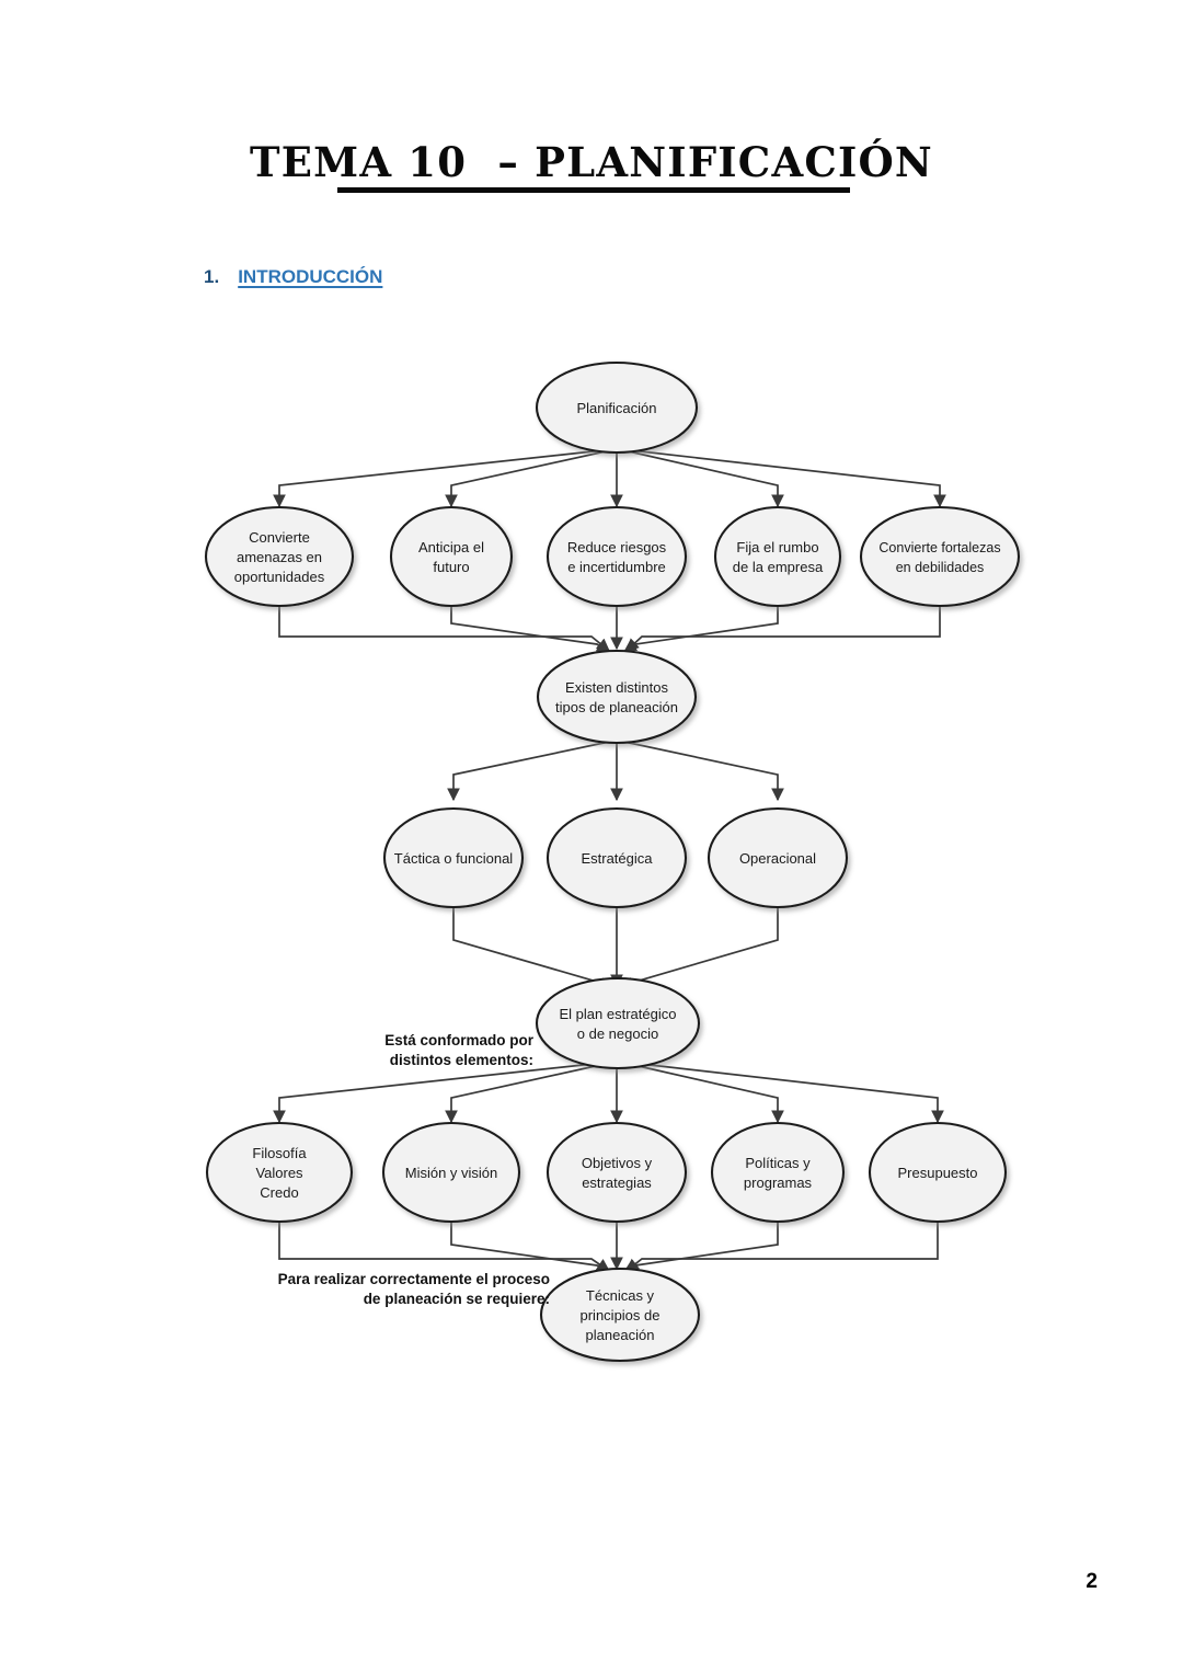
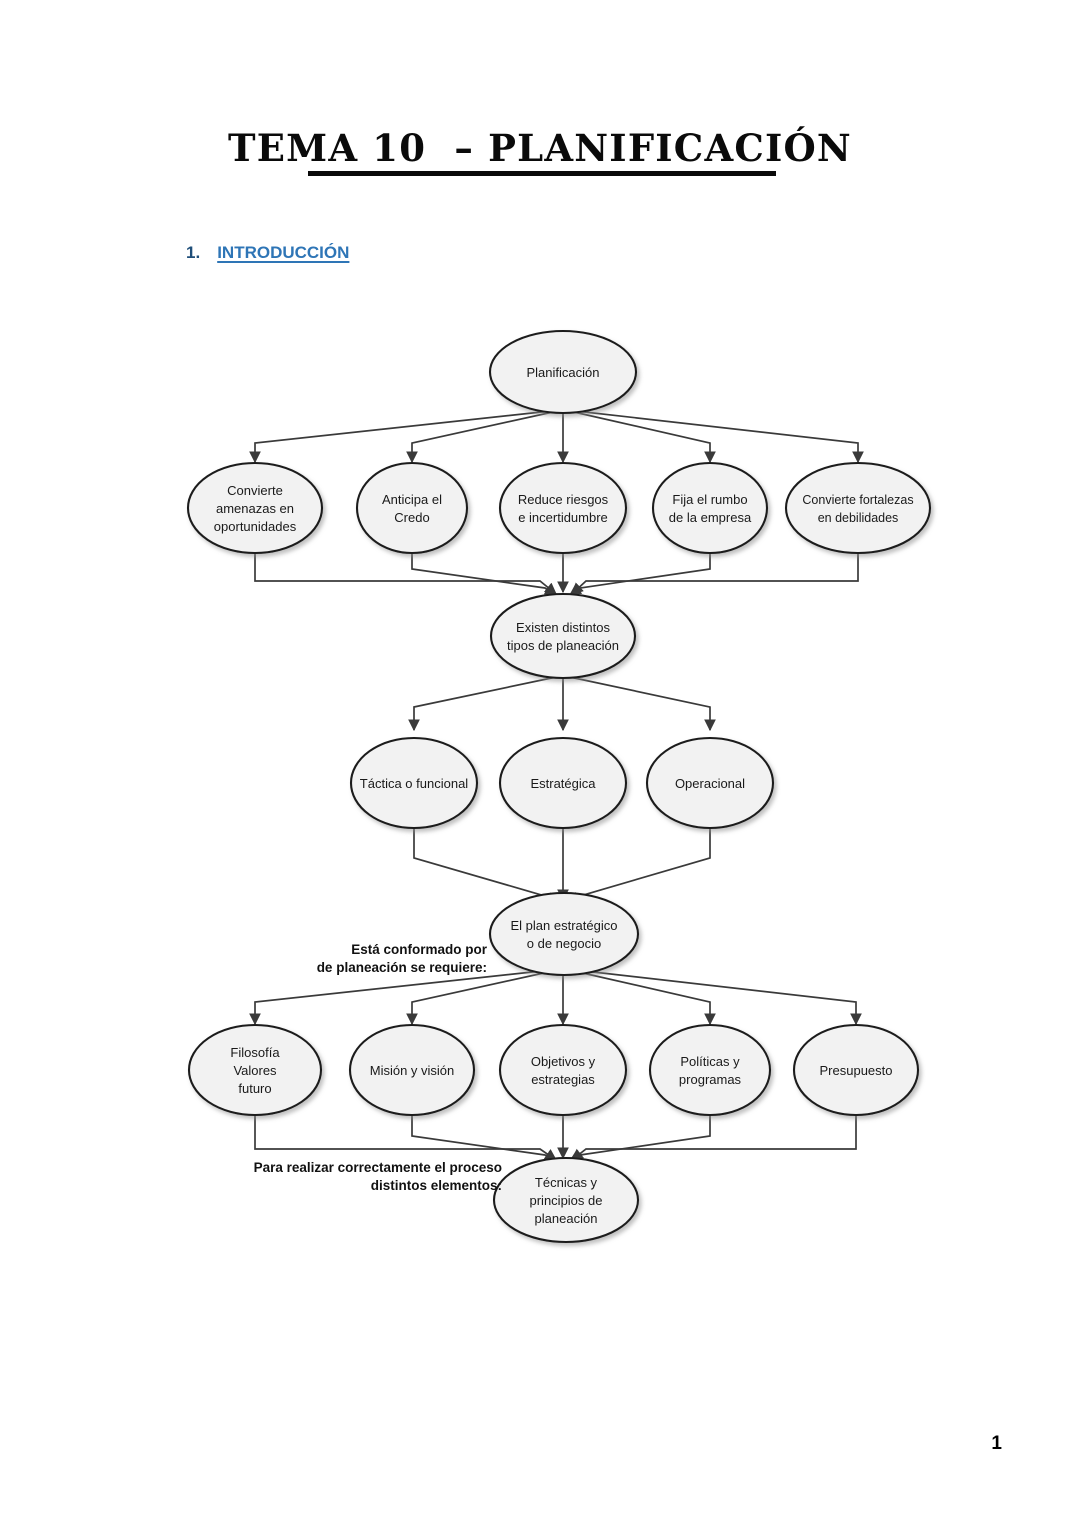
  TEMA 10 – PLANIFICACIÓN
  1.
  INTRODUCCIÓN
  Planificación
  Convierte
  amenazas en
  oportunidades
  Anticipa el
- futuro
+ Credo
  Reduce riesgos
  e incertidumbre
  Fija el rumbo
  de la empresa
  Convierte fortalezas
  en debilidades
  Existen distintos
  tipos de planeación
  Táctica o funcional
  Estratégica
  Operacional
  El plan estratégico
  o de negocio
  Está conformado por
- distintos elementos:
+ de planeación se requiere:
  Filosofía
  Valores
- Credo
+ futuro
  Misión y visión
  Objetivos y
  estrategias
  Políticas y
  programas
  Presupuesto
  Técnicas y
  principios de
  planeación
  Para realizar correctamente el proceso
- de planeación se requiere:
+ distintos elementos:
- 2
+ 1
